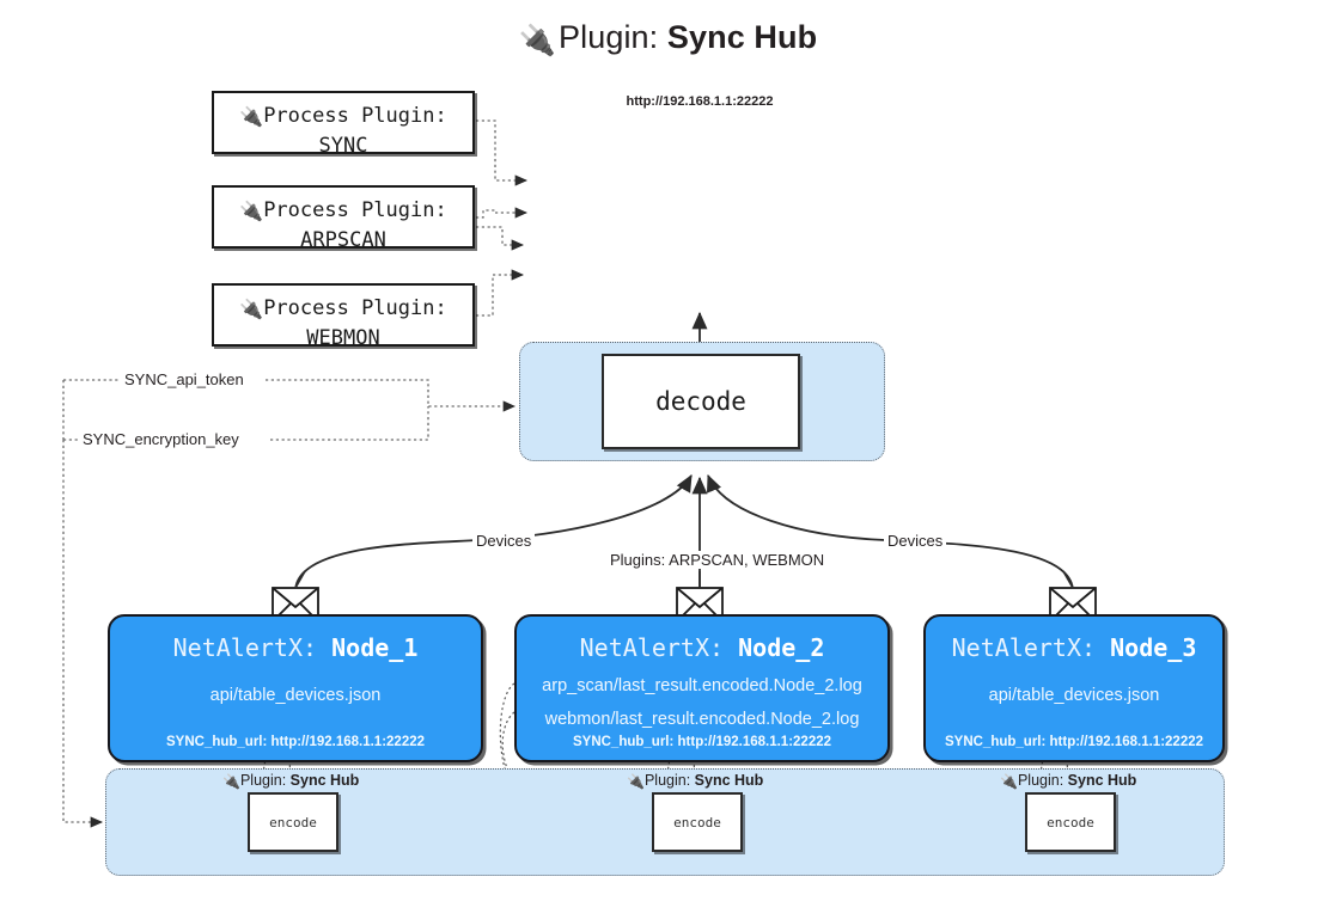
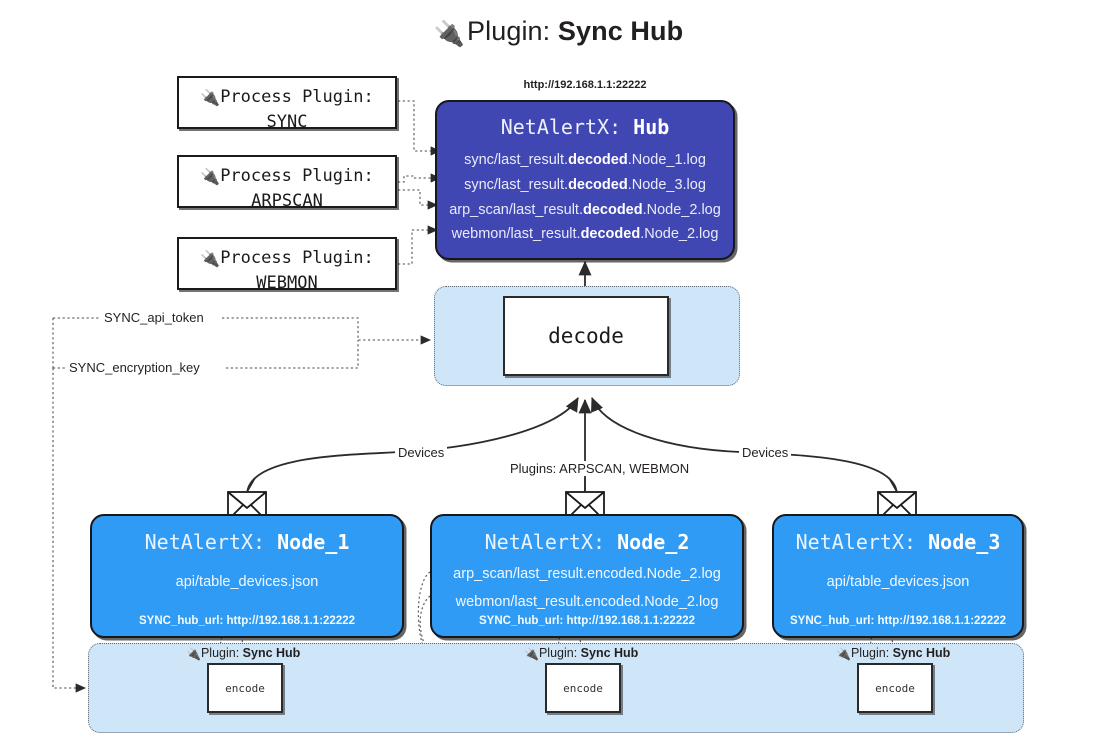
  🔌Plugin: Sync Hub
  🔌Process Plugin:
  SYNC
  🔌Process Plugin:
  ARPSCAN
  🔌Process Plugin:
  WEBMON
  http://192.168.1.1:22222
+ NetAlertX: Hub
+ sync/last_result.decoded.Node_1.log
+ sync/last_result.decoded.Node_3.log
+ arp_scan/last_result.decoded.Node_2.log
+ webmon/last_result.decoded.Node_2.log
  decode
  SYNC_api_token
  SYNC_encryption_key
  Devices
  Plugins: ARPSCAN, WEBMON
  Devices
  NetAlertX: Node_1
  api/table_devices.json
  SYNC_hub_url: http://192.168.1.1:22222
  NetAlertX: Node_2
  arp_scan/last_result.encoded.Node_2.log
  webmon/last_result.encoded.Node_2.log
  SYNC_hub_url: http://192.168.1.1:22222
  NetAlertX: Node_3
  api/table_devices.json
  SYNC_hub_url: http://192.168.1.1:22222
  🔌Plugin: Sync Hub
  encode
  🔌Plugin: Sync Hub
  encode
  🔌Plugin: Sync Hub
  encode
